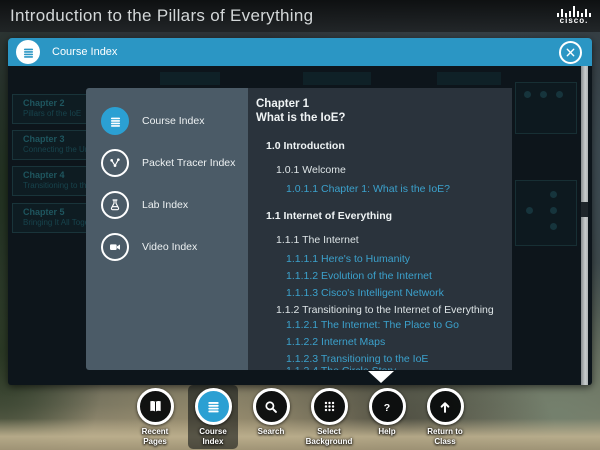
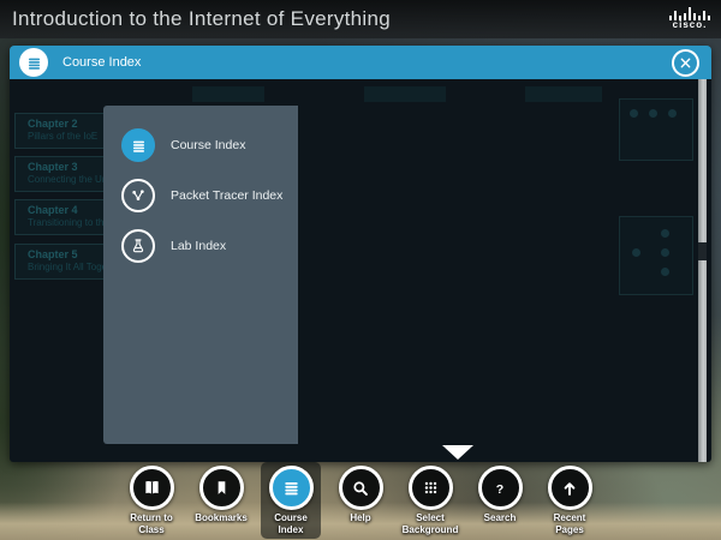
- Introduction to the Pillars of Everything
+ Introduction to the Internet of Everything
  cisco.
  Course Index
  Chapter 2
  Pillars of the IoE
  Chapter 3
  Chapter 4
  Transitioning to th
  Chapter 5
  Bringing It All Tog
  Course Index
  Packet Tracer Index
  Lab Index
- Video Index
- Chapter 1
- What is the IoE?
- 1.0 Introduction
- 1.0.1 Welcome
- 1.0.1.1 Chapter 1: What is the IoE?
- 1.1 Internet of Everything
- 1.1.1 The Internet
- 1.1.1.1 Here's to Humanity
- 1.1.1.2 Evolution of the Internet
- 1.1.1.3 Cisco's Intelligent Network
- 1.1.2 Transitioning to the Internet of Everything
- 1.1.2.1 The Internet: The Place to Go
- 1.1.2.2 Internet Maps
- 1.1.2.3 Transitioning to the IoE
- Recent Pages
+ Return to Class
+ Bookmarks
  Course Index
- Search
+ Help
  Select Background
  ?
- Help
+ Search
- Return to Class
+ Recent Pages
